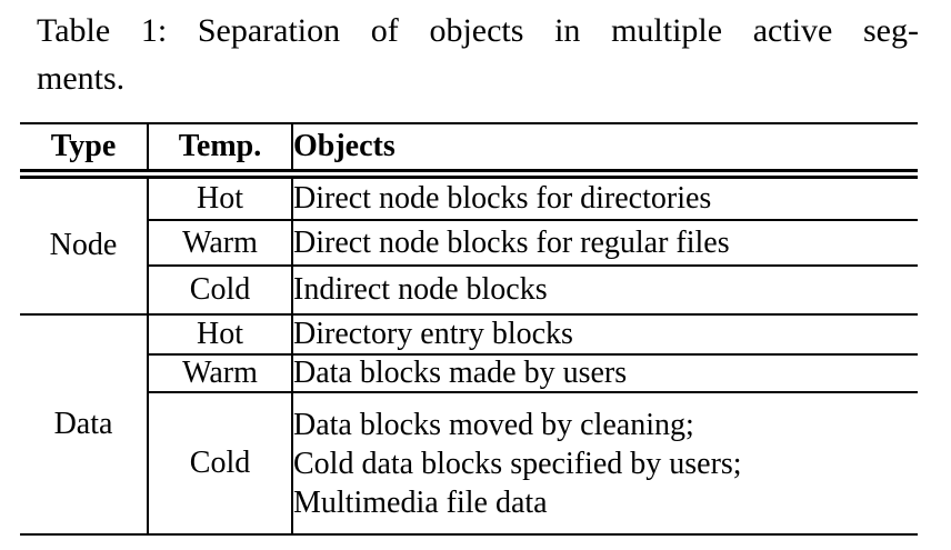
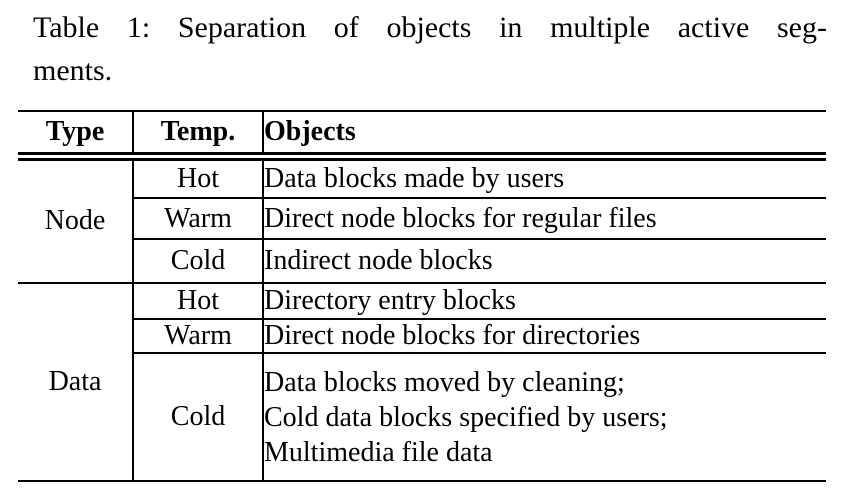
  Table 1: Separation of objects in multiple active seg-
  ments.
  Type	Temp.	Objects
- Node	Hot	Direct node blocks for directories
+ Node	Hot	Data blocks made by users
  Warm	Direct node blocks for regular files
  Cold	Indirect node blocks
  Data	Hot	Directory entry blocks
- Warm	Data blocks made by users
+ Warm	Direct node blocks for directories
  Cold	Data blocks moved by cleaning; Cold data blocks specified by users; Multimedia file data
